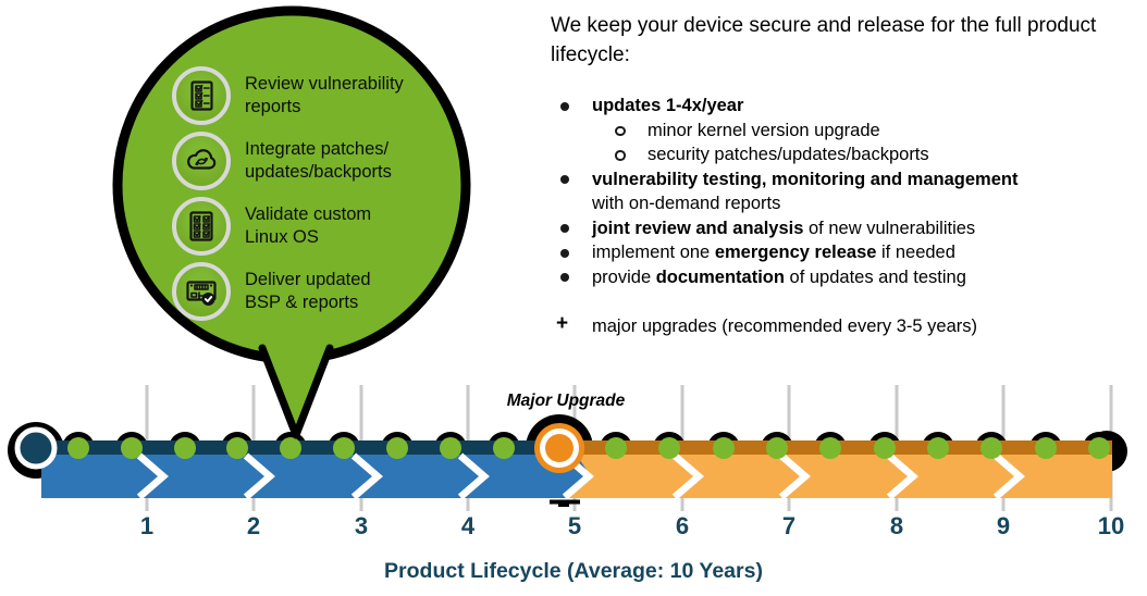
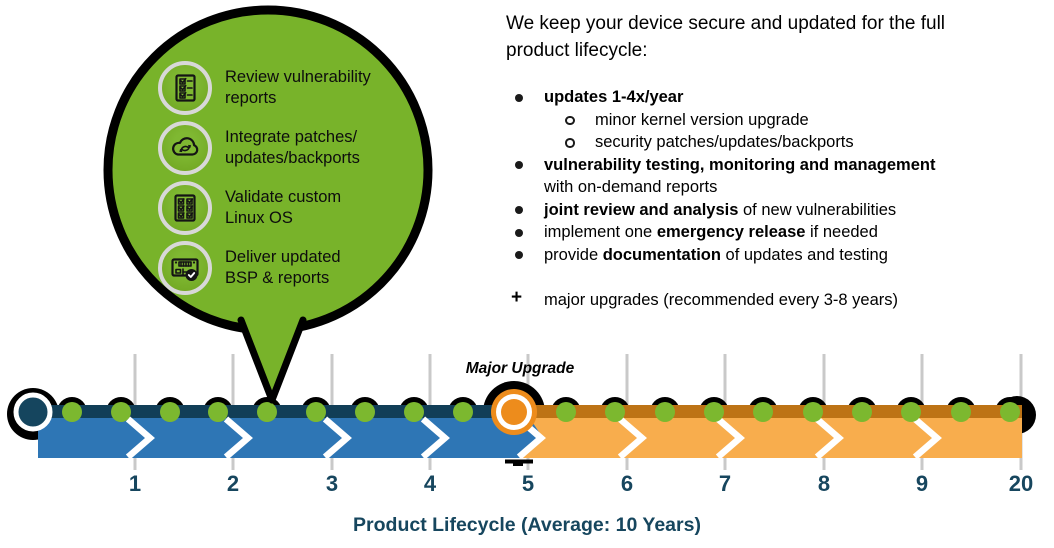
  Review vulnerability
  reports
  Integrate patches/
  updates/backports
  Validate custom
  Linux OS
  Deliver updated
  BSP & reports
- We keep your device secure and release for the full product lifecycle:
+ We keep your device secure and updated for the full product lifecycle:
  updates 1-4x/year
  minor kernel version upgrade
  security patches/updates/backports
  vulnerability testing, monitoring and management
  with on-demand reports
  joint review and analysis of new vulnerabilities
  implement one emergency release if needed
  provide documentation of updates and testing
  +
- major upgrades (recommended every 3-5 years)
+ major upgrades (recommended every 3-8 years)
  1
  2
  3
  4
  5
  6
  7
  8
  9
- 10
+ 20
  Major Upgrade
  Product Lifecycle (Average: 10 Years)
